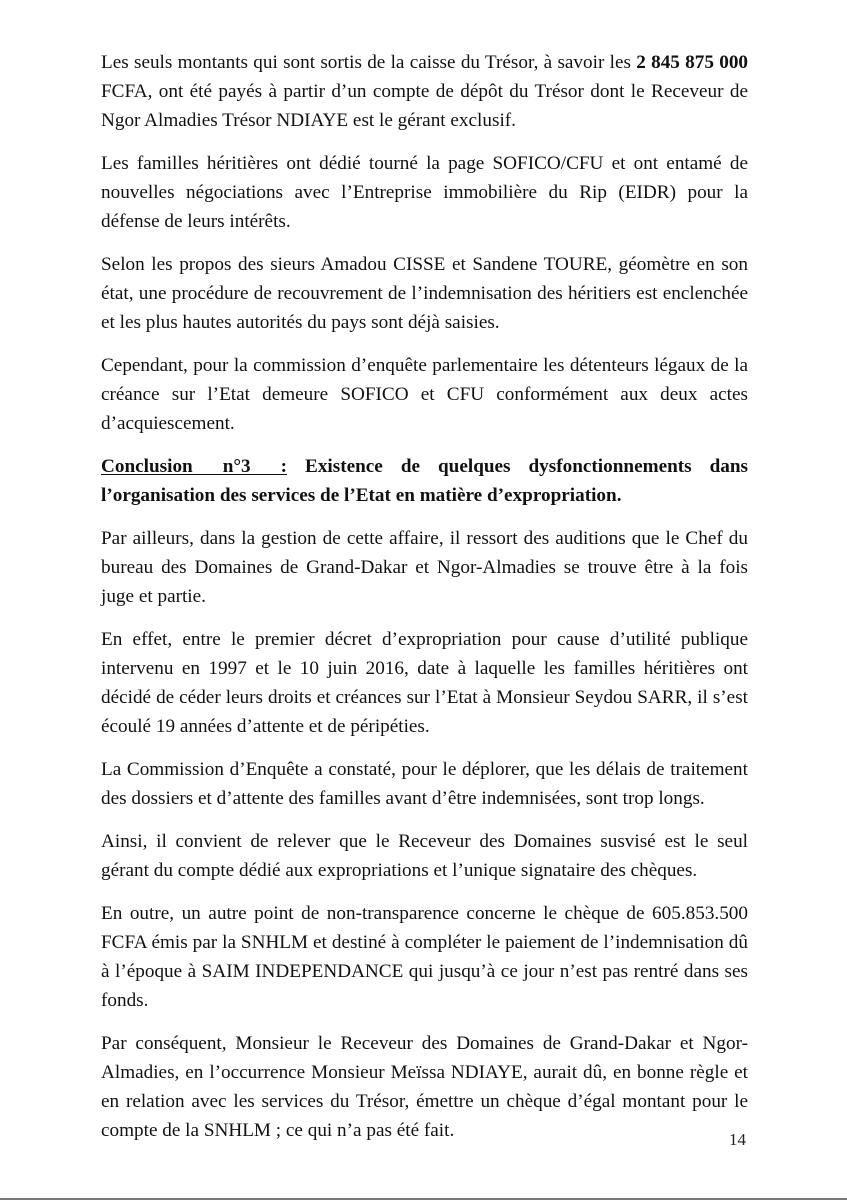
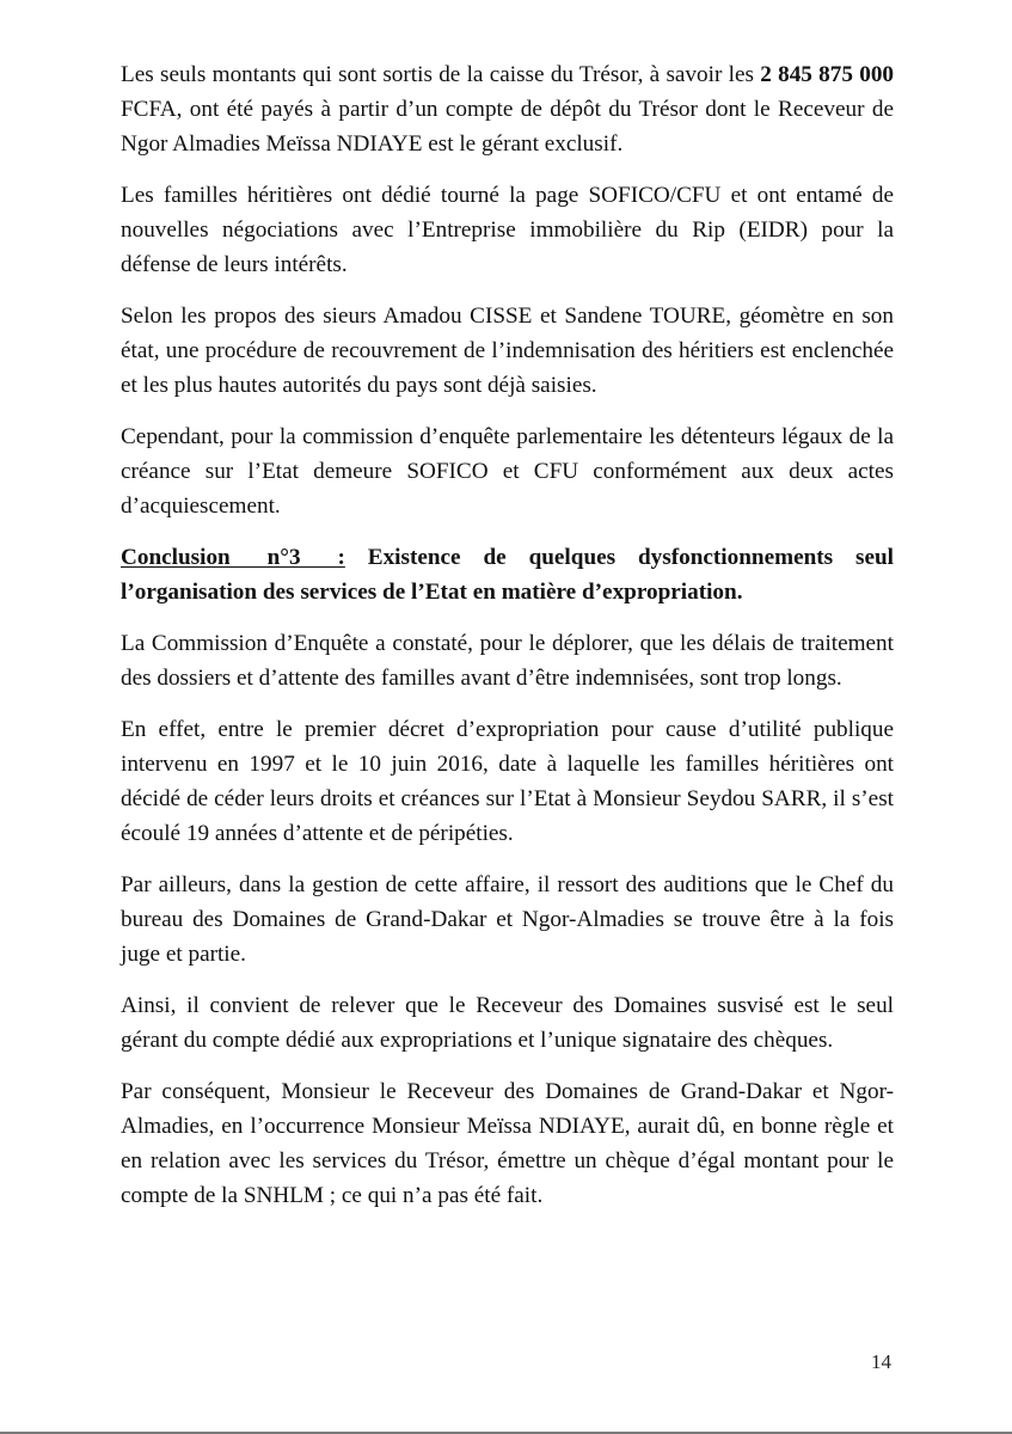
- Les seuls montants qui sont sortis de la caisse du Trésor, à savoir les 2 845 875 000 FCFA, ont été payés à partir d’un compte de dépôt du Trésor dont le Receveur de Ngor Almadies Trésor NDIAYE est le gérant exclusif.
+ Les seuls montants qui sont sortis de la caisse du Trésor, à savoir les 2 845 875 000 FCFA, ont été payés à partir d’un compte de dépôt du Trésor dont le Receveur de Ngor Almadies Meïssa NDIAYE est le gérant exclusif.
  Les familles héritières ont dédié tourné la page SOFICO/CFU et ont entamé de nouvelles négociations avec l’Entreprise immobilière du Rip (EIDR) pour la défense de leurs intérêts.
  Selon les propos des sieurs Amadou CISSE et Sandene TOURE, géomètre en son état, une procédure de recouvrement de l’indemnisation des héritiers est enclenchée et les plus hautes autorités du pays sont déjà saisies.
  Cependant, pour la commission d’enquête parlementaire les détenteurs légaux de la créance sur l’Etat demeure SOFICO et CFU conformément aux deux actes d’acquiescement.
- Conclusion n°3 : Existence de quelques dysfonctionnements dans l’organisation des services de l’Etat en matière d’expropriation.
+ Conclusion n°3 : Existence de quelques dysfonctionnements seul l’organisation des services de l’Etat en matière d’expropriation.
- Par ailleurs, dans la gestion de cette affaire, il ressort des auditions que le Chef du bureau des Domaines de Grand-Dakar et Ngor-Almadies se trouve être à la fois juge et partie.
+ La Commission d’Enquête a constaté, pour le déplorer, que les délais de traitement des dossiers et d’attente des familles avant d’être indemnisées, sont trop longs.
  En effet, entre le premier décret d’expropriation pour cause d’utilité publique intervenu en 1997 et le 10 juin 2016, date à laquelle les familles héritières ont décidé de céder leurs droits et créances sur l’Etat à Monsieur Seydou SARR, il s’est écoulé 19 années d’attente et de péripéties.
- La Commission d’Enquête a constaté, pour le déplorer, que les délais de traitement des dossiers et d’attente des familles avant d’être indemnisées, sont trop longs.
+ Par ailleurs, dans la gestion de cette affaire, il ressort des auditions que le Chef du bureau des Domaines de Grand-Dakar et Ngor-Almadies se trouve être à la fois juge et partie.
  Ainsi, il convient de relever que le Receveur des Domaines susvisé est le seul gérant du compte dédié aux expropriations et l’unique signataire des chèques.
- En outre, un autre point de non-transparence concerne le chèque de 605.853.500 FCFA émis par la SNHLM et destiné à compléter le paiement de l’indemnisation dû à l’époque à SAIM INDEPENDANCE qui jusqu’à ce jour n’est pas rentré dans ses fonds.
  Par conséquent, Monsieur le Receveur des Domaines de Grand-Dakar et Ngor-Almadies, en l’occurrence Monsieur Meïssa NDIAYE, aurait dû, en bonne règle et en relation avec les services du Trésor, émettre un chèque d’égal montant pour le compte de la SNHLM ; ce qui n’a pas été fait.
  14
